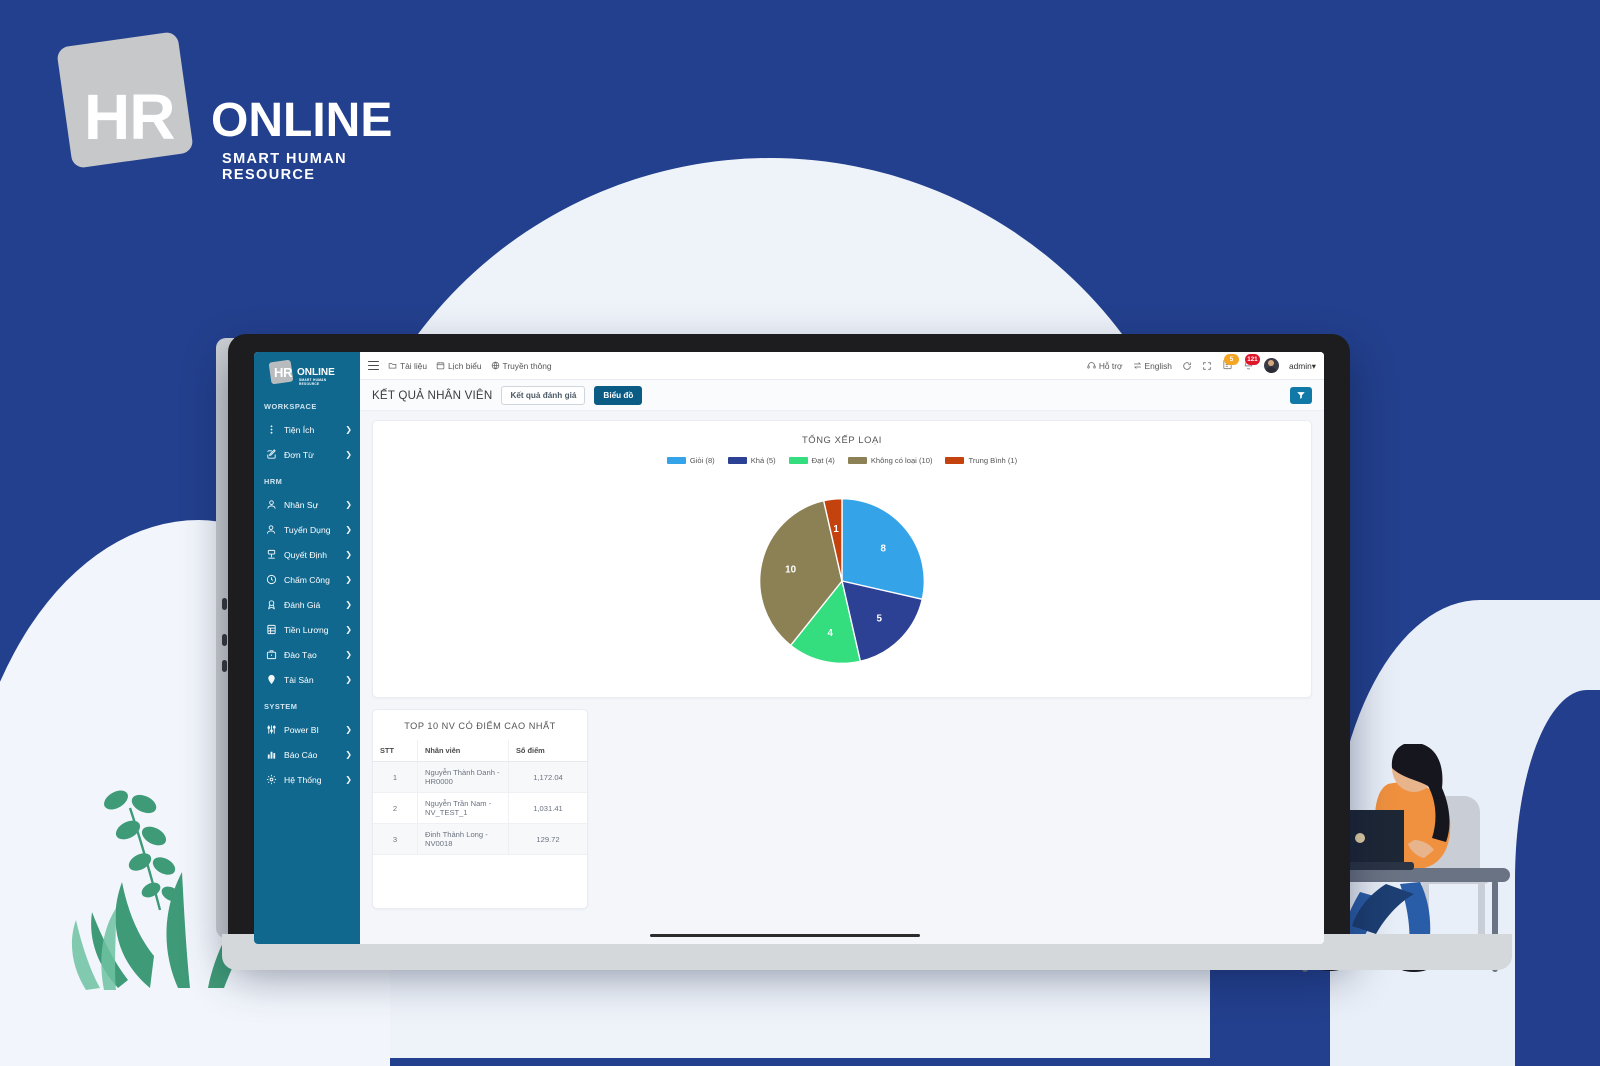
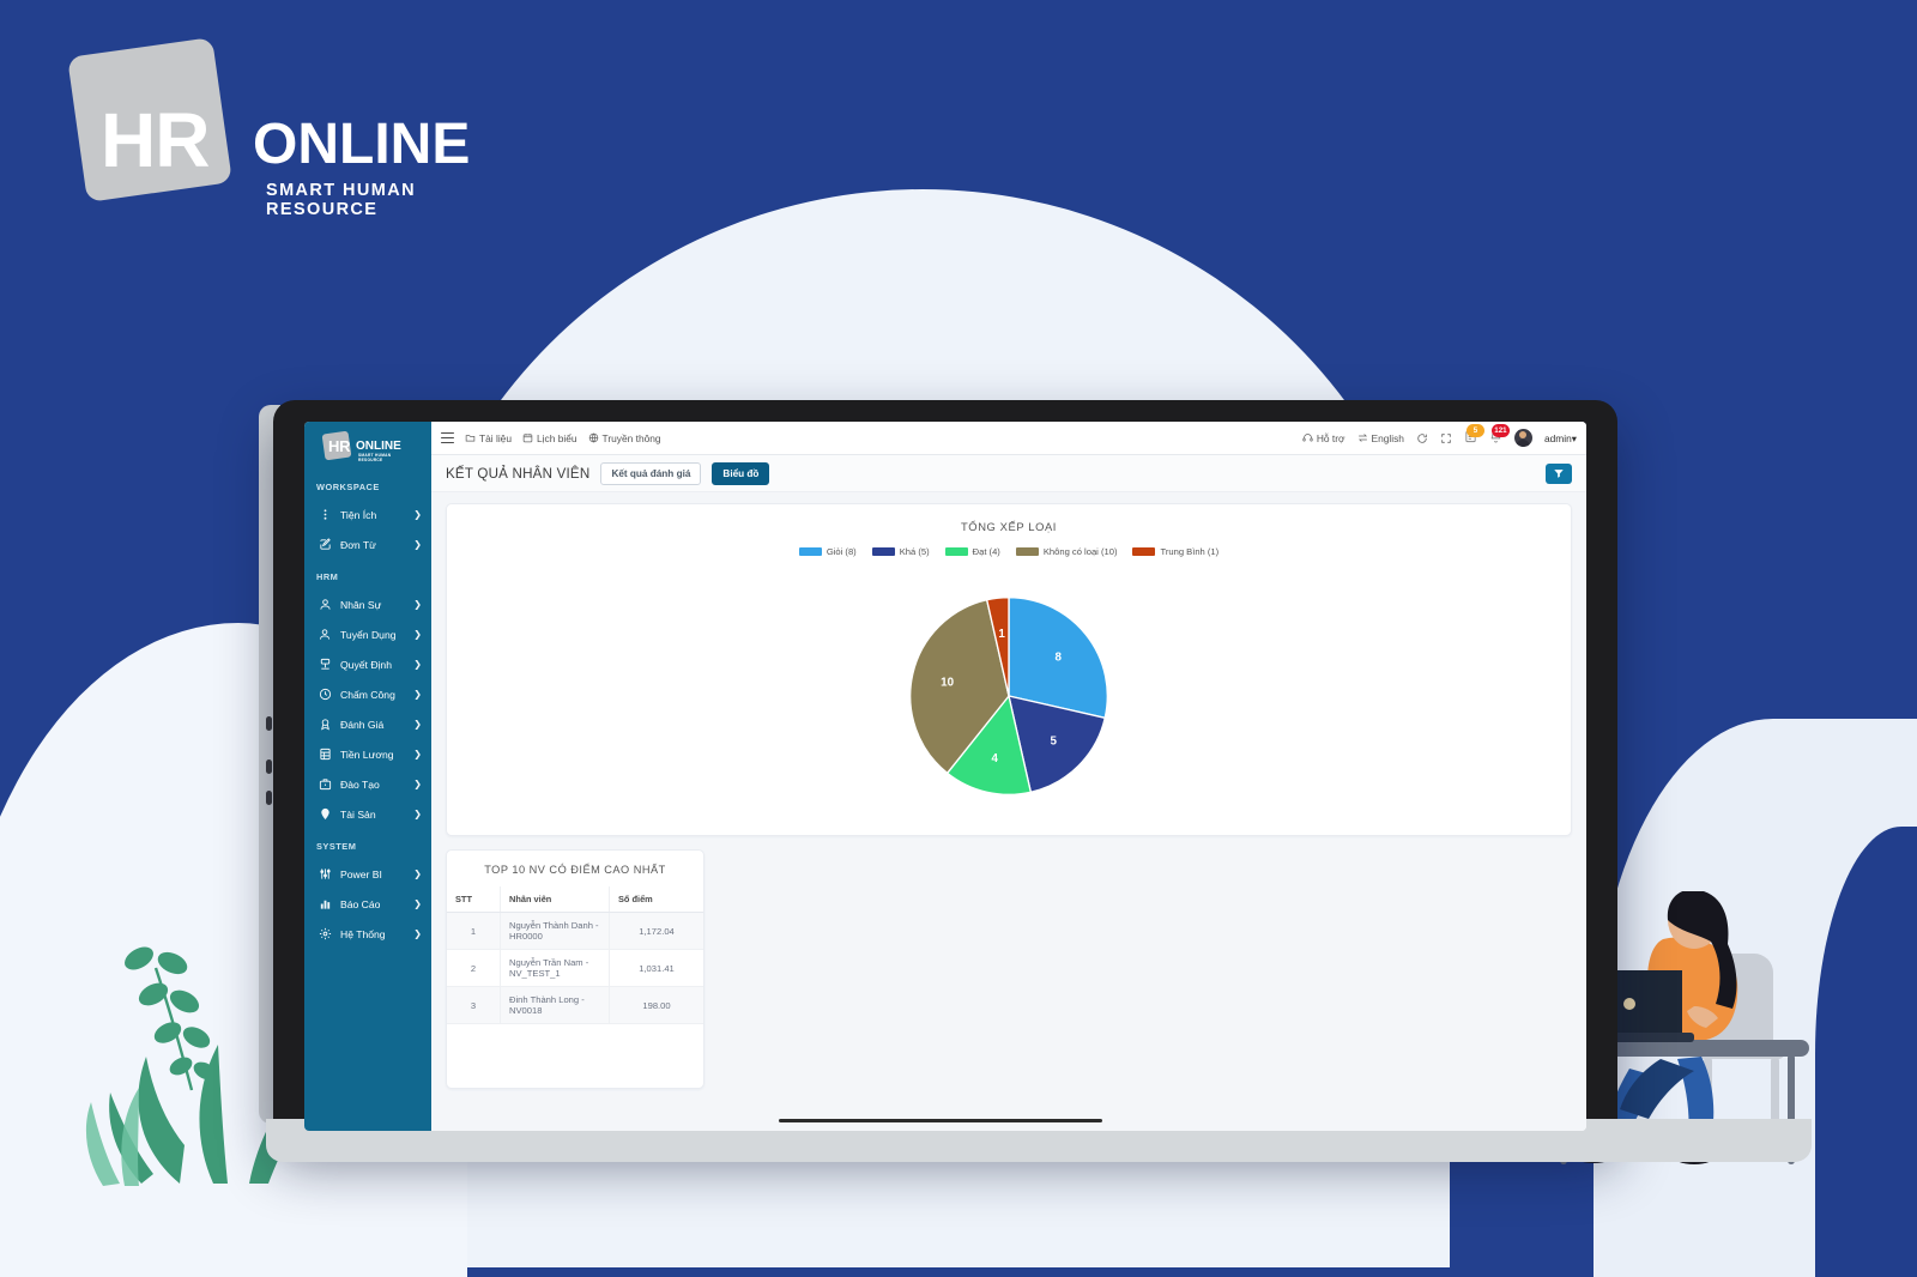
  HR
  ONLINE
  SMART HUMAN RESOURCE
  HR
  ONLINE
  WORKSPACE
  Tiện Ích
  ❯
  Đơn Từ
  ❯
  HRM
  Nhân Sự
  ❯
  Tuyển Dụng
  ❯
  Quyết Định
  ❯
  Chấm Công
  ❯
  Đánh Giá
  ❯
  Tiền Lương
  ❯
  Đào Tạo
  ❯
  Tài Sản
  ❯
  SYSTEM
  Power BI
  ❯
  Báo Cáo
  ❯
  Hệ Thống
  ❯
  Tài liệu
  Lịch biểu
  Truyền thông
  Hỗ trợ
  English
  admin▾
  KẾT QUẢ NHÂN VIÊN
  Kết quả đánh giá
  Biểu đồ
  TỔNG XẾP LOẠI
  Giỏi (8)
  Khá (5)
  Đạt (4)
  Không có loại (10)
  Trung Bình (1)
  8
  5
  4
  10
  1
  TOP 10 NV CÓ ĐIỂM CAO NHẤT
  STT	Nhân viên	Số điểm
  1	Nguyễn Thành Danh - HR0000	1,172.04
  2	Nguyễn Trần Nam - NV_TEST_1	1,031.41
- 3	Đinh Thành Long - NV0018	129.72
+ 3	Đinh Thành Long - NV0018	198.00
